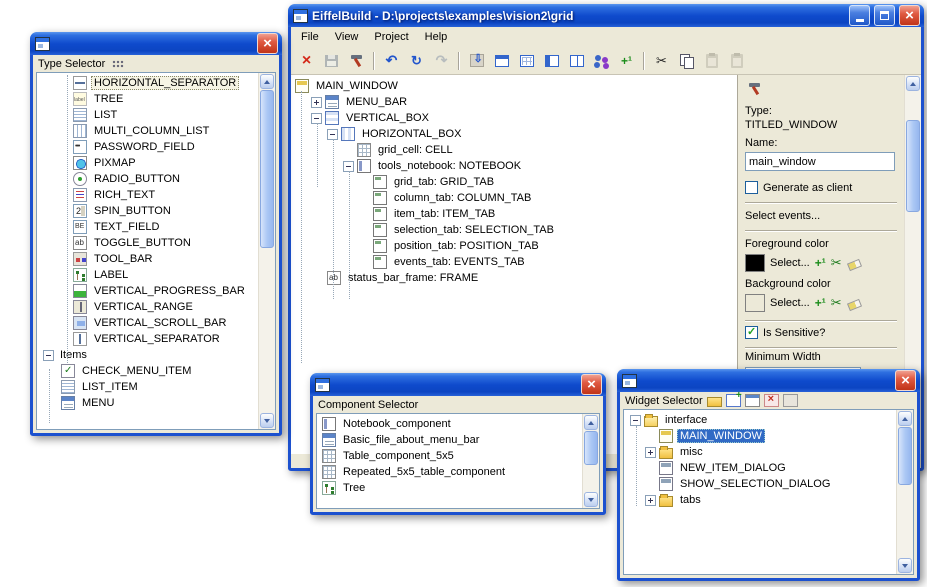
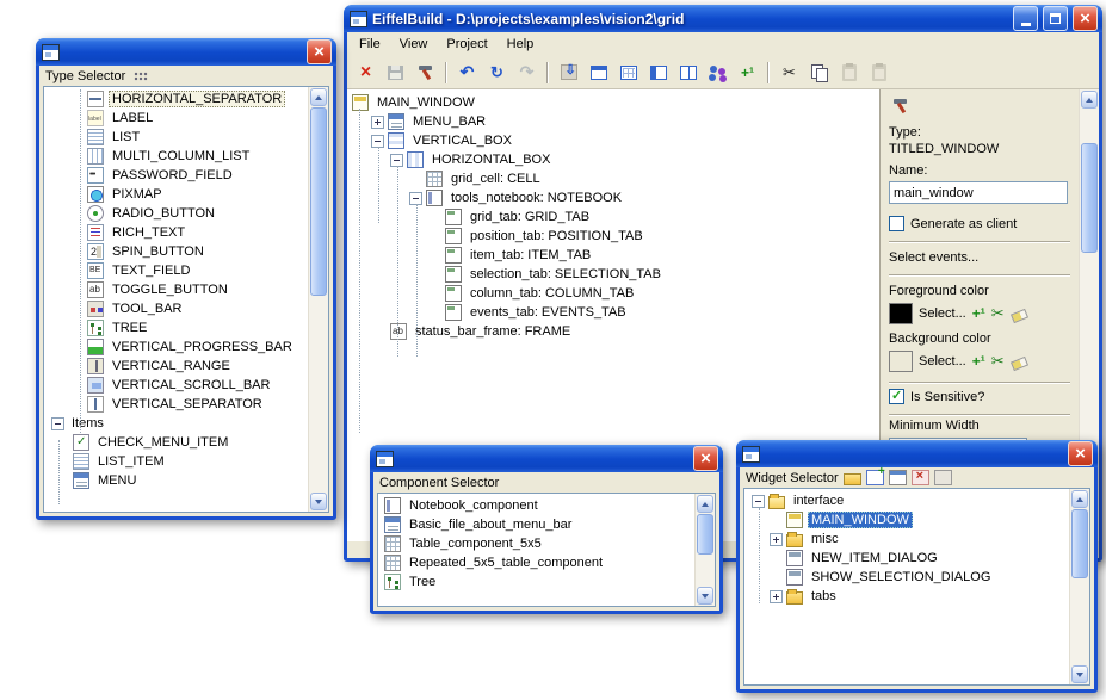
  EiffelBuild - D:\projects\examples\vision2\grid
  File
  View
  Project
  Help
  MAIN_WINDOW
  MENU_BAR
  VERTICAL_BOX
  HORIZONTAL_BOX
  grid_cell: CELL
  tools_notebook: NOTEBOOK
  grid_tab: GRID_TAB
- column_tab: COLUMN_TAB
+ position_tab: POSITION_TAB
  item_tab: ITEM_TAB
  selection_tab: SELECTION_TAB
- position_tab: POSITION_TAB
+ column_tab: COLUMN_TAB
  events_tab: EVENTS_TAB
  status_bar_frame: FRAME
  Type:
  TITLED_WINDOW
  Name:
  main_window
  Generate as client
  Select events...
  Foreground color
  Select...
  Background color
  Select...
  Is Sensitive?
  Minimum Width
  Type Selector
  HORIZONTAL_SEPARATOR
- TREE
+ LABEL
  LIST
  MULTI_COLUMN_LIST
  PASSWORD_FIELD
  PIXMAP
  RADIO_BUTTON
  RICH_TEXT
  SPIN_BUTTON
  TEXT_FIELD
  TOGGLE_BUTTON
  TOOL_BAR
- LABEL
+ TREE
  VERTICAL_PROGRESS_BAR
  VERTICAL_RANGE
  VERTICAL_SCROLL_BAR
  VERTICAL_SEPARATOR
  Items
  CHECK_MENU_ITEM
  LIST_ITEM
  MENU
  Component Selector
  Notebook_component
  Basic_file_about_menu_bar
  Table_component_5x5
  Repeated_5x5_table_component
  Tree
  Widget Selector
  interface
  MAIN_WINDOW
  misc
  NEW_ITEM_DIALOG
  SHOW_SELECTION_DIALOG
  tabs
